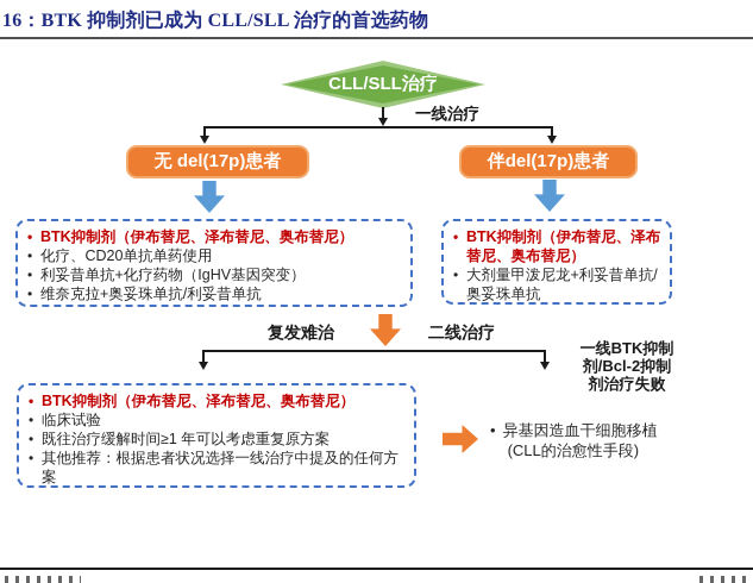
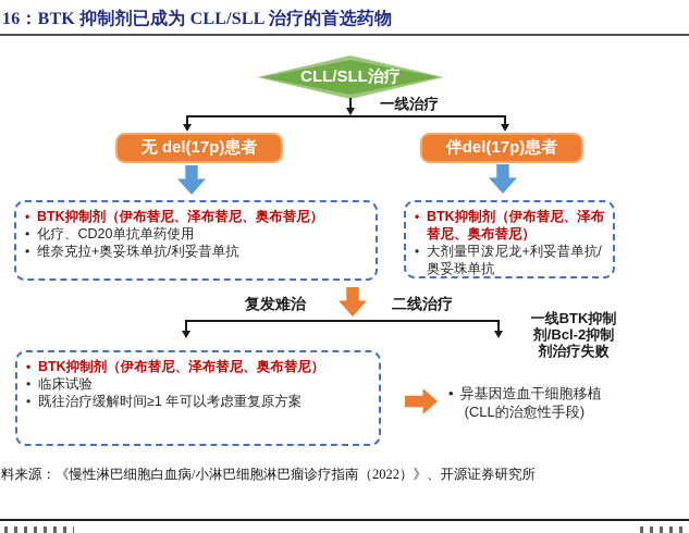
  16：BTK 抑制剂已成为 CLL/SLL 治疗的首选药物
  CLL/SLL治疗
  一线治疗
  无 del(17p)患者
  伴del(17p)患者
  BTK抑制剂（伊布替尼、泽布替尼、奥布替尼）
  化疗、CD20单抗单药使用
- 利妥昔单抗+化疗药物（IgHV基因突变）
  维奈克拉+奥妥珠单抗/利妥昔单抗
  BTK抑制剂（伊布替尼、泽布替尼、奥布替尼）
  大剂量甲泼尼龙+利妥昔单抗/奥妥珠单抗
  复发难治
  二线治疗
  一线BTK抑制
  剂/Bcl-2抑制
  剂治疗失败
  BTK抑制剂（伊布替尼、泽布替尼、奥布替尼）
  临床试验
  既往治疗缓解时间≥1 年可以考虑重复原方案
- 其他推荐：根据患者状况选择一线治疗中提及的任何方案
  •
  异基因造血干细胞移植
  (CLL的治愈性手段)
+ 料来源：《慢性淋巴细胞白血病/小淋巴细胞淋巴瘤诊疗指南（2022）》、开源证券研究所
